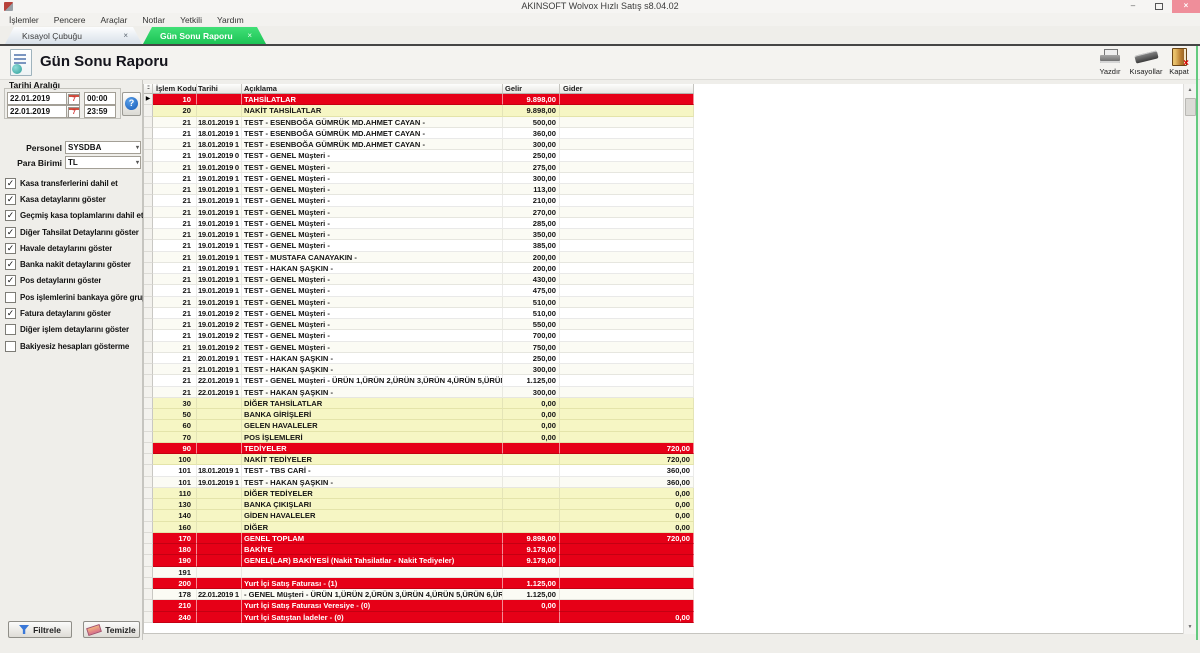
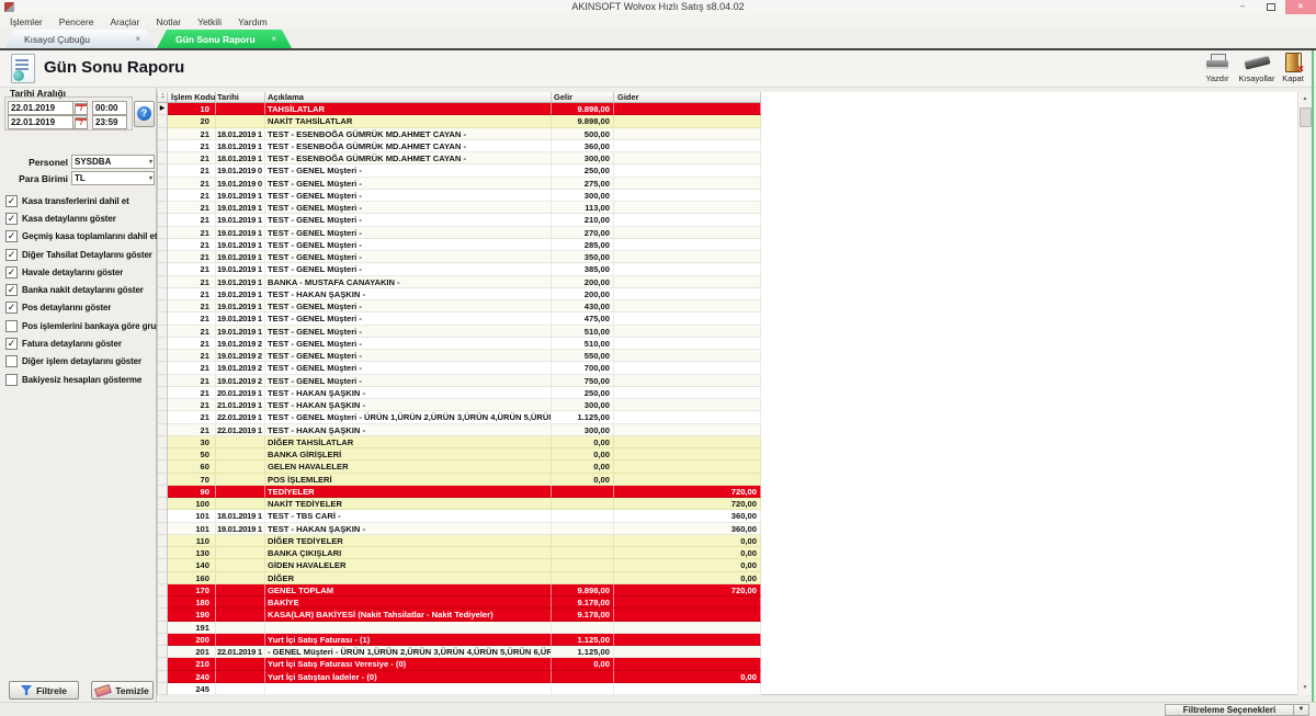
  AKINSOFT Wolvox Hızlı Satış s8.04.02
  –
  ×
  İşlemler
  Pencere
  Araçlar
  Notlar
  Yetkili
  Yardım
  Kısayol Çubuğu
  ×
  Gün Sonu Raporu
  ×
  Gün Sonu Raporu
  Yazdır
  Kısayollar
  Kapat
  Tarihi Aralığı
  22.01.2019
  00:00
  22.01.2019
  23:59
  ?
  Personel
  SYSDBA
  Para Birimi
  TL
  ✓
  Kasa transferlerini dahil et
  ✓
  Kasa detaylarını göster
  ✓
  Geçmiş kasa toplamlarını dahil e
  ✓
  Diğer Tahsilat Detaylarını göster
  ✓
  Havale detaylarını göster
  ✓
  Banka nakit detaylarını göster
  ✓
  Pos detaylarını göster
  Pos işlemlerini bankaya göre gru
  ✓
  Fatura detaylarını göster
  Diğer işlem detaylarını göster
  Bakiyesiz hesapları gösterme
  Filtrele
  Temizle
  İşlem Kodu
  Tarihi
  Açıklama
  Gelir
  Gider
  10
  TAHSİLATLAR
  9.898,00
  20
  NAKİT TAHSİLATLAR
  9.898,00
  21
  18.01.2019 1
  TEST - ESENBOĞA GÜMRÜK MD.AHMET CAYAN -
  500,00
  21
  18.01.2019 1
  TEST - ESENBOĞA GÜMRÜK MD.AHMET CAYAN -
  360,00
  21
  18.01.2019 1
  TEST - ESENBOĞA GÜMRÜK MD.AHMET CAYAN -
  300,00
  21
  19.01.2019 0
  TEST - GENEL Müşteri -
  250,00
  21
  19.01.2019 0
  TEST - GENEL Müşteri -
  275,00
  21
  19.01.2019 1
  TEST - GENEL Müşteri -
  300,00
  21
  19.01.2019 1
  TEST - GENEL Müşteri -
  113,00
  21
  19.01.2019 1
  TEST - GENEL Müşteri -
  210,00
  21
  19.01.2019 1
  TEST - GENEL Müşteri -
  270,00
  21
  19.01.2019 1
  TEST - GENEL Müşteri -
  285,00
  21
  19.01.2019 1
  TEST - GENEL Müşteri -
  350,00
  21
  19.01.2019 1
  TEST - GENEL Müşteri -
  385,00
  21
  19.01.2019 1
- TEST - MUSTAFA CANAYAKIN -
+ BANKA - MUSTAFA CANAYAKIN -
  200,00
  21
  19.01.2019 1
  TEST - HAKAN ŞAŞKIN -
  200,00
  21
  19.01.2019 1
  TEST - GENEL Müşteri -
  430,00
  21
  19.01.2019 1
  TEST - GENEL Müşteri -
  475,00
  21
  19.01.2019 1
  TEST - GENEL Müşteri -
  510,00
  21
  19.01.2019 2
  TEST - GENEL Müşteri -
  510,00
  21
  19.01.2019 2
  TEST - GENEL Müşteri -
  550,00
  21
  19.01.2019 2
  TEST - GENEL Müşteri -
  700,00
  21
  19.01.2019 2
  TEST - GENEL Müşteri -
  750,00
  21
  20.01.2019 1
  TEST - HAKAN ŞAŞKIN -
  250,00
  21
  21.01.2019 1
  TEST - HAKAN ŞAŞKIN -
  300,00
  21
  22.01.2019 1
  TEST - GENEL Müşteri - ÜRÜN 1,ÜRÜN 2,ÜRÜN 3,ÜRÜN 4,ÜRÜN 5,ÜRÜ
  1.125,00
  21
  22.01.2019 1
  TEST - HAKAN ŞAŞKIN -
  300,00
  30
  DİĞER TAHSİLATLAR
  0,00
  50
  BANKA GİRİŞLERİ
  0,00
  60
  GELEN HAVALELER
  0,00
  70
  POS İŞLEMLERİ
  0,00
  90
  TEDİYELER
  720,00
  100
  NAKİT TEDİYELER
  720,00
  101
  18.01.2019 1
  TEST - TBS CARİ -
  360,00
  101
  19.01.2019 1
  TEST - HAKAN ŞAŞKIN -
  360,00
  110
  DİĞER TEDİYELER
  0,00
  130
  BANKA ÇIKIŞLARI
  0,00
  140
  GİDEN HAVALELER
  0,00
  160
  DİĞER
  0,00
  170
  GENEL TOPLAM
  9.898,00
  720,00
  180
  BAKİYE
  9.178,00
  190
- GENEL(LAR) BAKİYESİ (Nakit Tahsilatlar - Nakit Tediyeler)
+ KASA(LAR) BAKİYESİ (Nakit Tahsilatlar - Nakit Tediyeler)
  9.178,00
  191
  200
  Yurt İçi Satış Faturası - (1)
  1.125,00
- 178
+ 201
  22.01.2019 1
  - GENEL Müşteri - ÜRÜN 1,ÜRÜN 2,ÜRÜN 3,ÜRÜN 4,ÜRÜN 5,ÜRÜN 6,ÜR
  1.125,00
  210
  Yurt İçi Satış Faturası Veresiye - (0)
  0,00
  240
  Yurt İçi Satıştan İadeler - (0)
  0,00
+ 245
+ Filtreleme Seçenekleri
